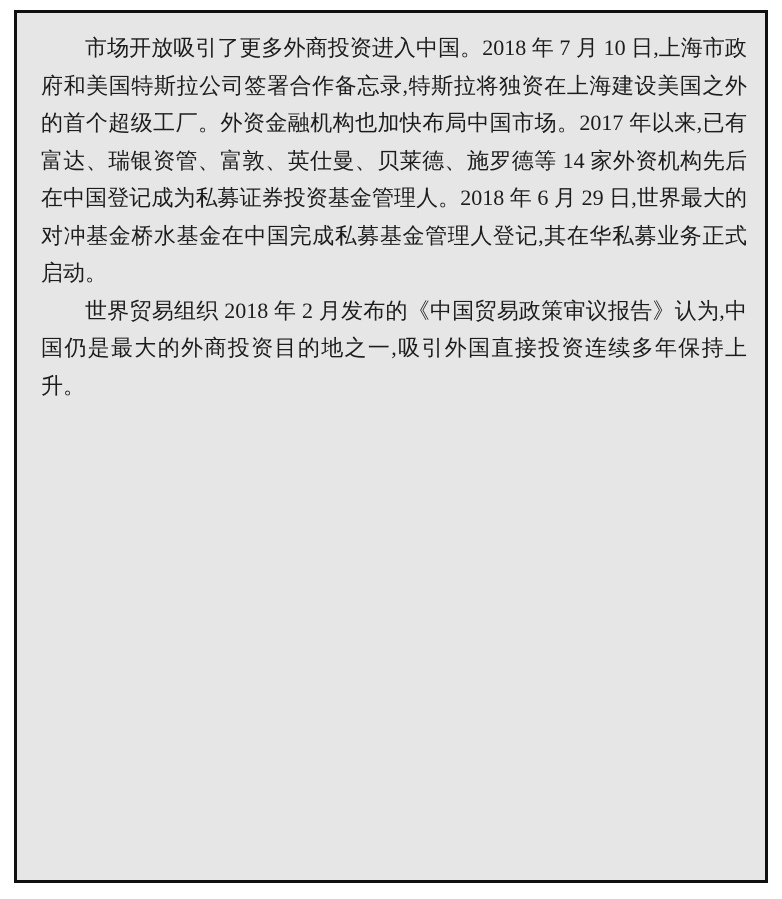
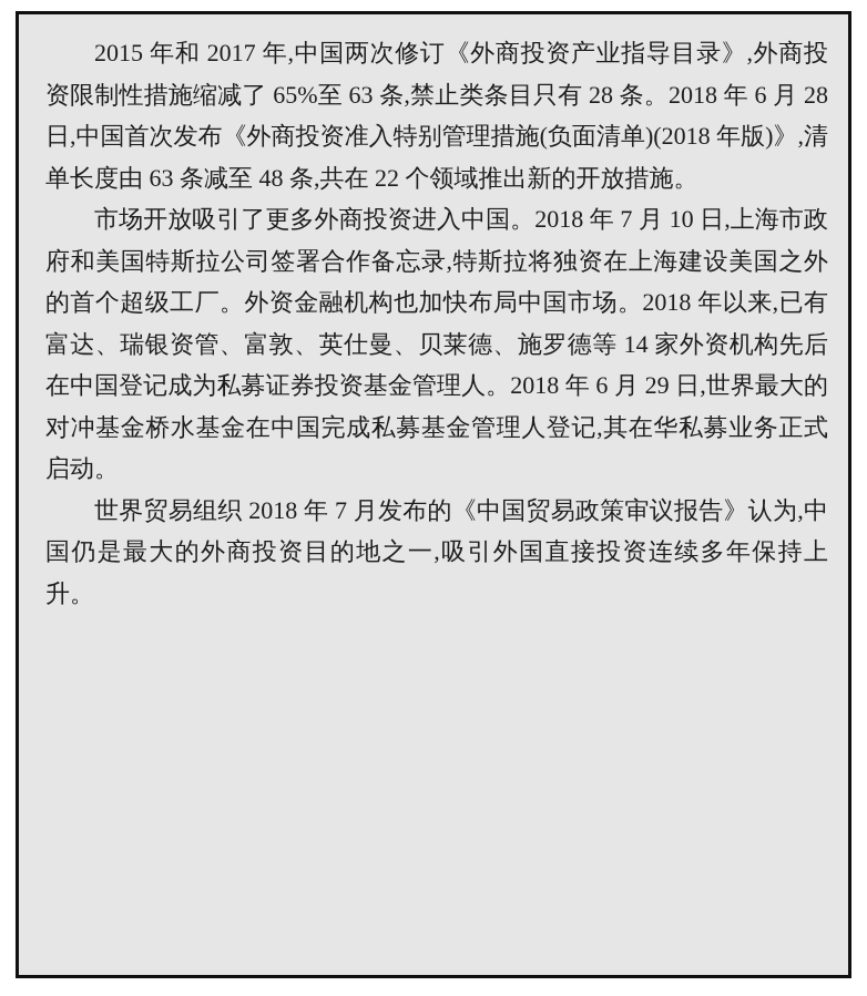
+ 2015 年和 2017 年,中国两次修订《外商投资产业指导目录》,外商投资限制性措施缩减了 65%至 63 条,禁止类条目只有 28 条。2018 年 6 月 28 日,中国首次发布《外商投资准入特别管理措施(负面清单)(2018 年版)》,清单长度由 63 条减至 48 条,共在 22 个领域推出新的开放措施。
- 市场开放吸引了更多外商投资进入中国。2018 年 7 月 10 日,上海市政府和美国特斯拉公司签署合作备忘录,特斯拉将独资在上海建设美国之外的首个超级工厂。外资金融机构也加快布局中国市场。2017 年以来,已有富达、瑞银资管、富敦、英仕曼、贝莱德、施罗德等 14 家外资机构先后在中国登记成为私募证券投资基金管理人。2018 年 6 月 29 日,世界最大的对冲基金桥水基金在中国完成私募基金管理人登记,其在华私募业务正式启动。
+ 市场开放吸引了更多外商投资进入中国。2018 年 7 月 10 日,上海市政府和美国特斯拉公司签署合作备忘录,特斯拉将独资在上海建设美国之外的首个超级工厂。外资金融机构也加快布局中国市场。2018 年以来,已有富达、瑞银资管、富敦、英仕曼、贝莱德、施罗德等 14 家外资机构先后在中国登记成为私募证券投资基金管理人。2018 年 6 月 29 日,世界最大的对冲基金桥水基金在中国完成私募基金管理人登记,其在华私募业务正式启动。
- 世界贸易组织 2018 年 2 月发布的《中国贸易政策审议报告》认为,中国仍是最大的外商投资目的地之一,吸引外国直接投资连续多年保持上升。
+ 世界贸易组织 2018 年 7 月发布的《中国贸易政策审议报告》认为,中国仍是最大的外商投资目的地之一,吸引外国直接投资连续多年保持上升。
